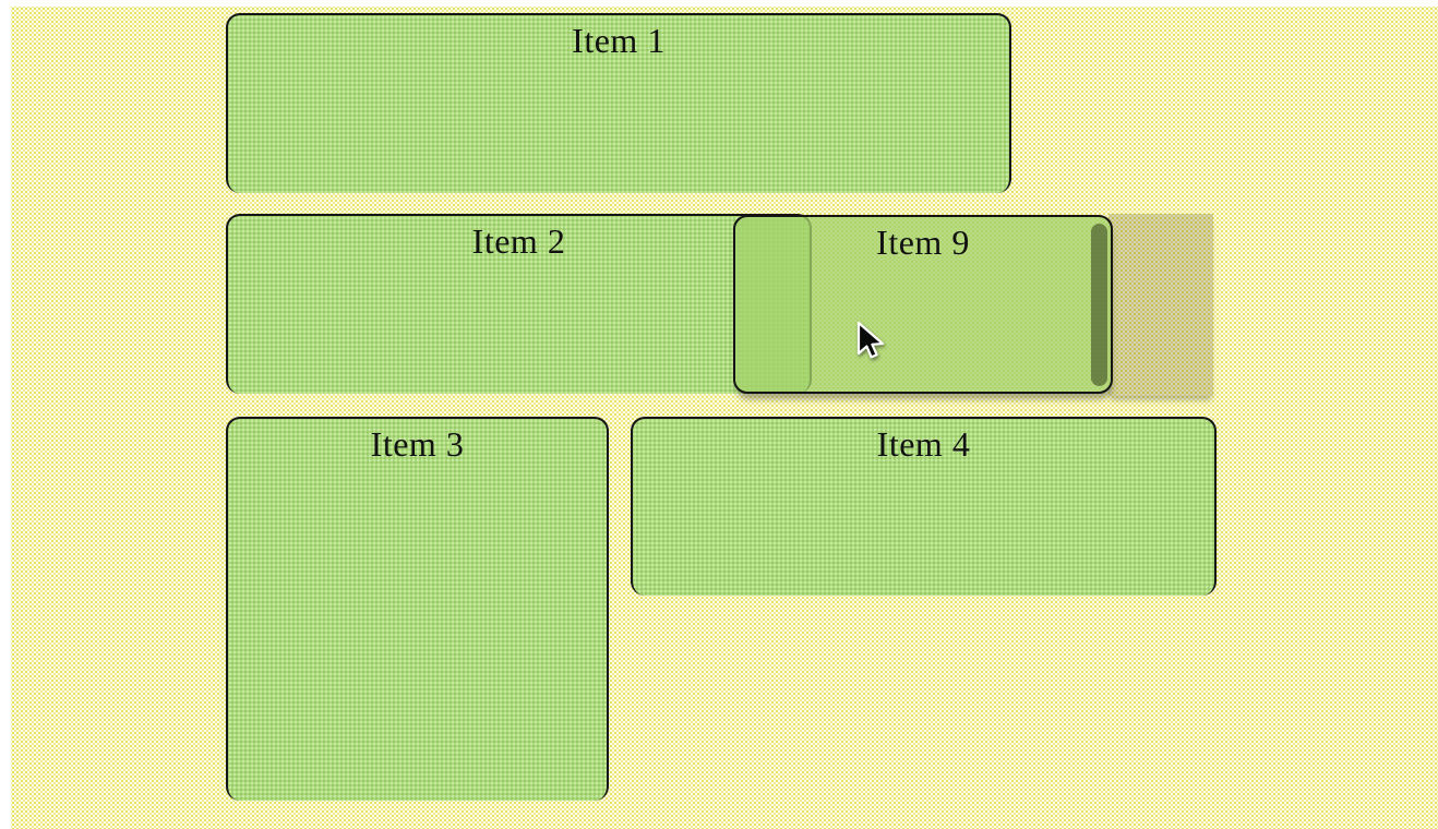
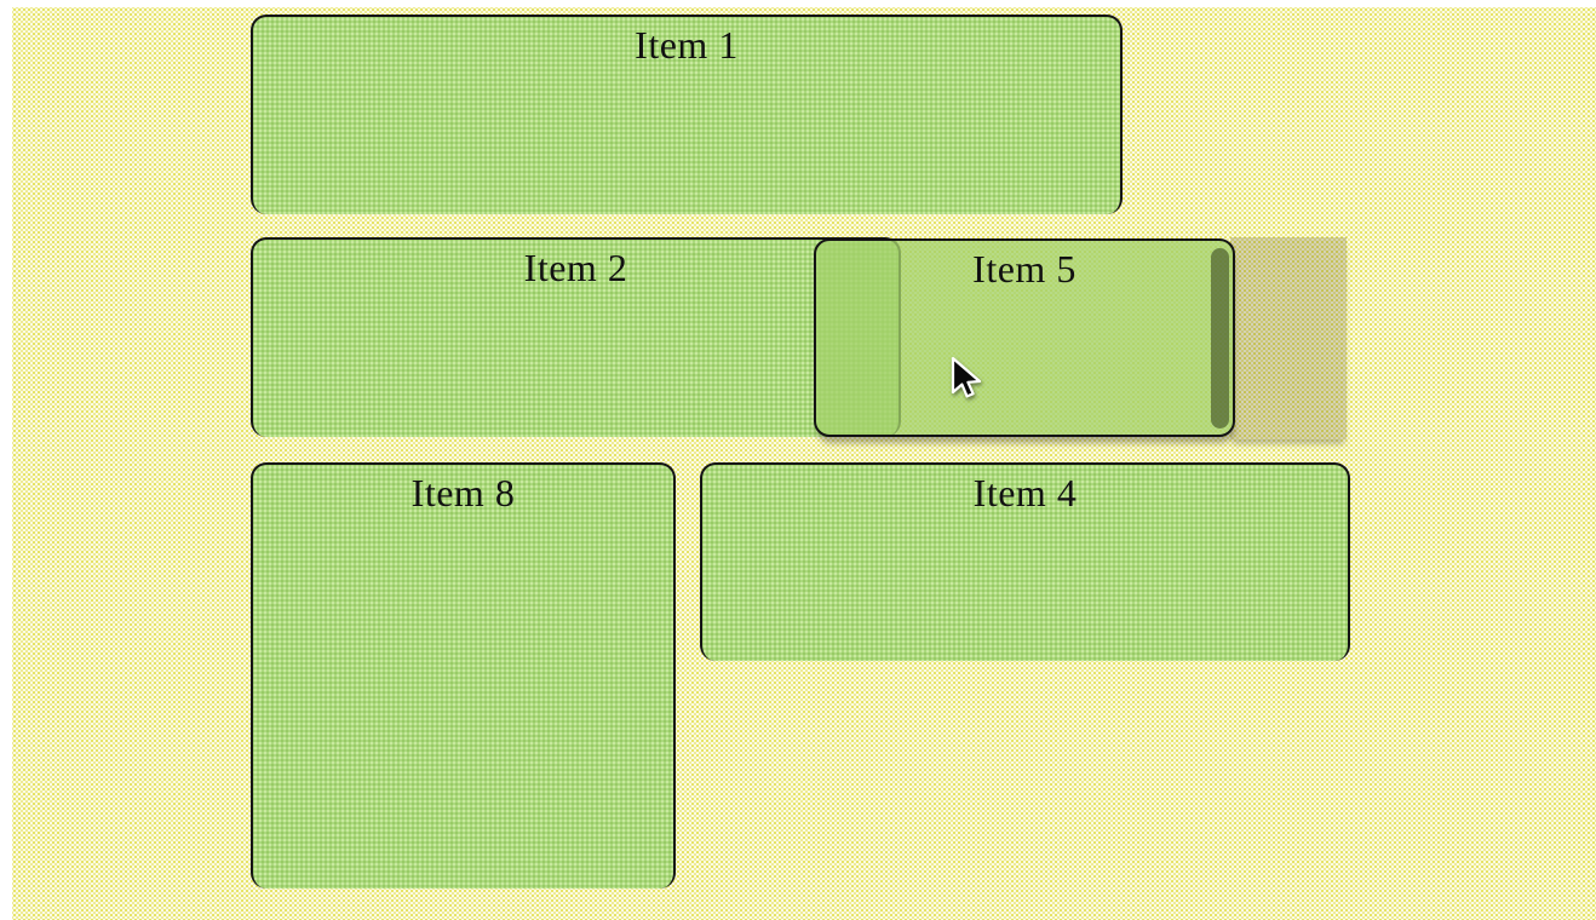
  Item 1
  Item 2
- Item 3
+ Item 8
  Item 4
- Item 9
+ Item 5
